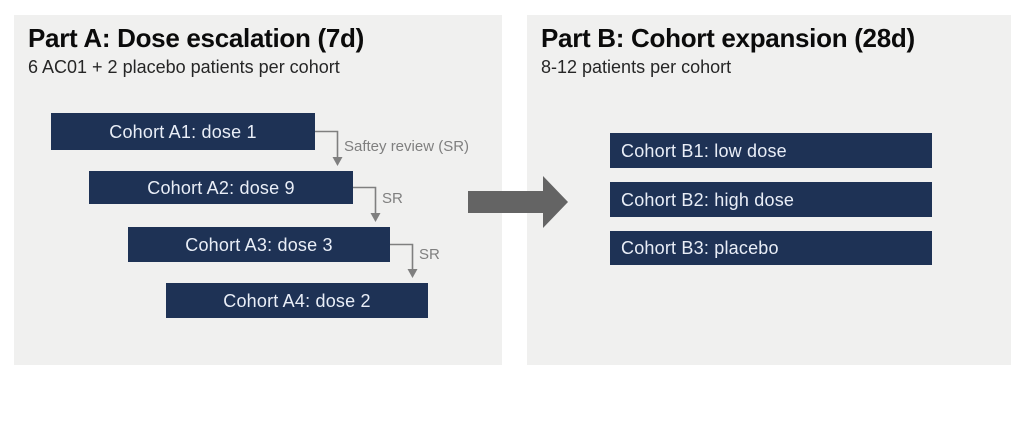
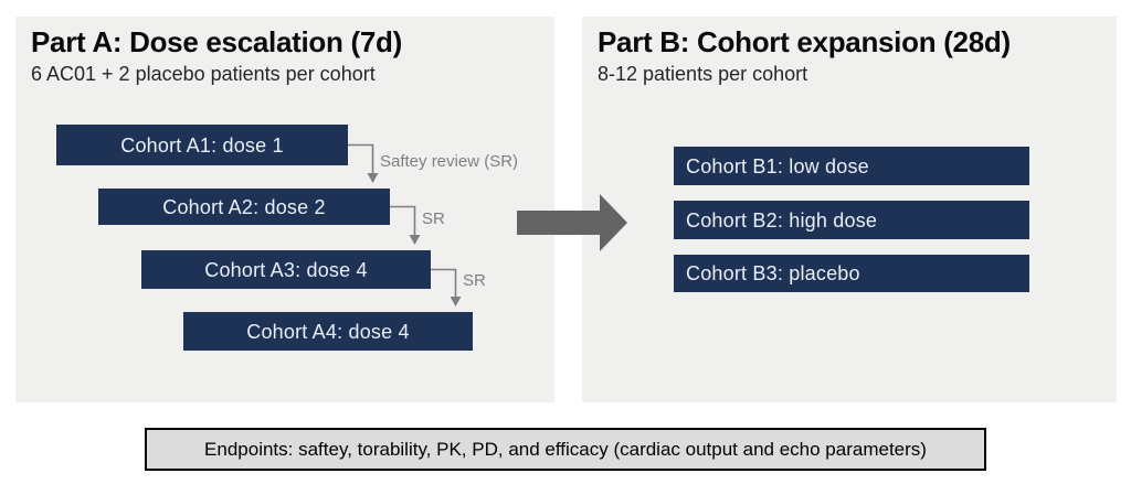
  Part A: Dose escalation (7d)
  6 AC01 + 2 placebo patients per cohort
  Cohort A1: dose 1
- Cohort A2: dose 9
+ Cohort A2: dose 2
- Cohort A3: dose 3
+ Cohort A3: dose 4
- Cohort A4: dose 2
+ Cohort A4: dose 4
  Saftey review (SR)
  SR
  SR
  Part B: Cohort expansion (28d)
  8-12 patients per cohort
  Cohort B1: low dose
  Cohort B2: high dose
  Cohort B3: placebo
+ Endpoints: saftey, torability, PK, PD, and efficacy (cardiac output and echo parameters)
